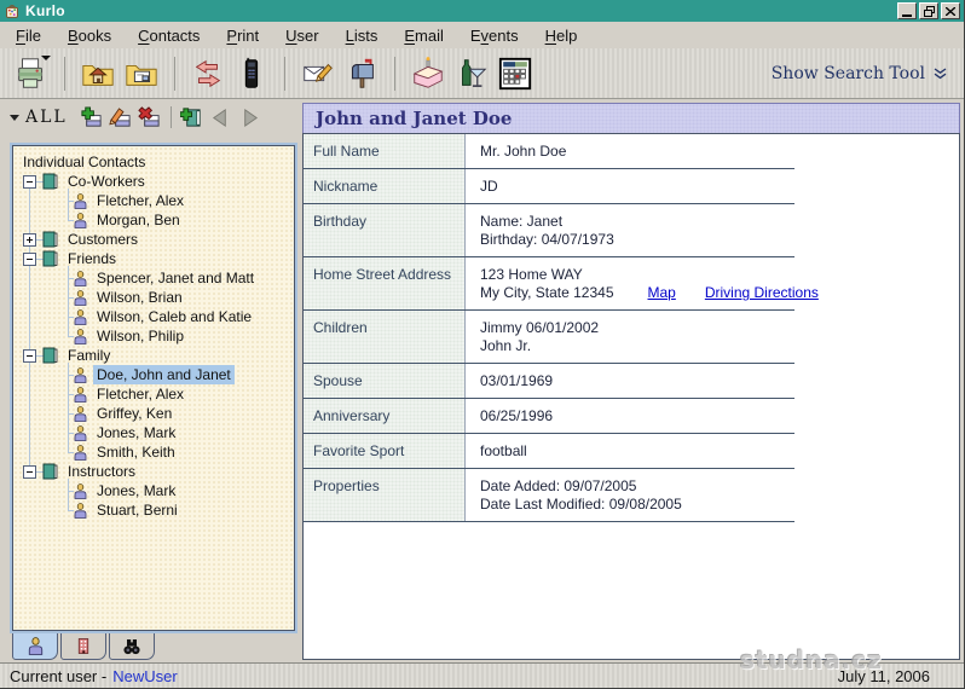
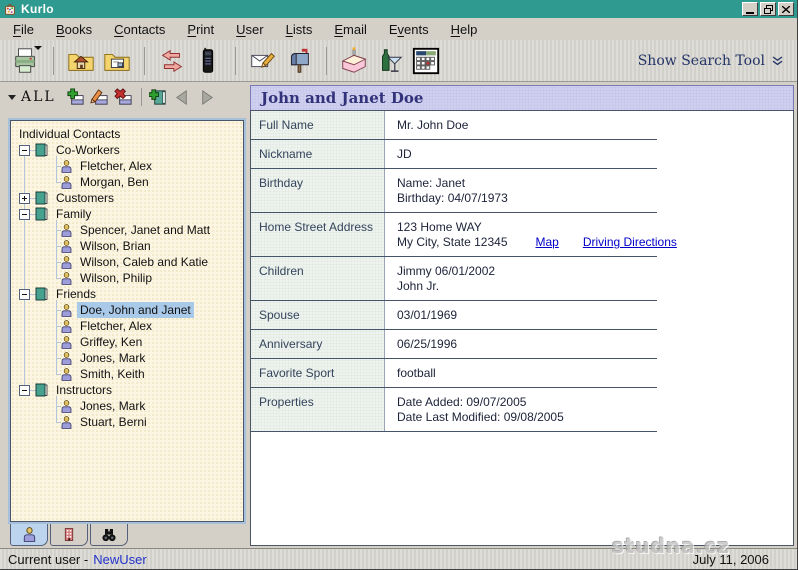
  Kurlo
  File
  Books
  Contacts
  Print
  User
  Lists
  Email
  Events
  Help
  Show Search Tool
  ALL
  John and Janet Doe
  Individual Contacts
  Co-Workers
  Fletcher, Alex
  Morgan, Ben
  Customers
- Friends
+ Family
  Spencer, Janet and Matt
  Wilson, Brian
  Wilson, Caleb and Katie
  Wilson, Philip
- Family
+ Friends
  Doe, John and Janet
  Fletcher, Alex
  Griffey, Ken
  Jones, Mark
  Smith, Keith
  Instructors
  Jones, Mark
  Stuart, Berni
  Full Name
  Mr. John Doe
  Nickname
  JD
  Birthday
  Name: Janet
  Birthday: 04/07/1973
  Home Street Address
  123 Home WAY
  My City, State 12345 Map Driving Directions
  Children
  Jimmy 06/01/2002
  John Jr.
  Spouse
  03/01/1969
  Anniversary
  06/25/1996
  Favorite Sport
  football
  Properties
  Date Added: 09/07/2005
  Date Last Modified: 09/08/2005
  Current user -
  NewUser
  July 11, 2006
  studna.cz
